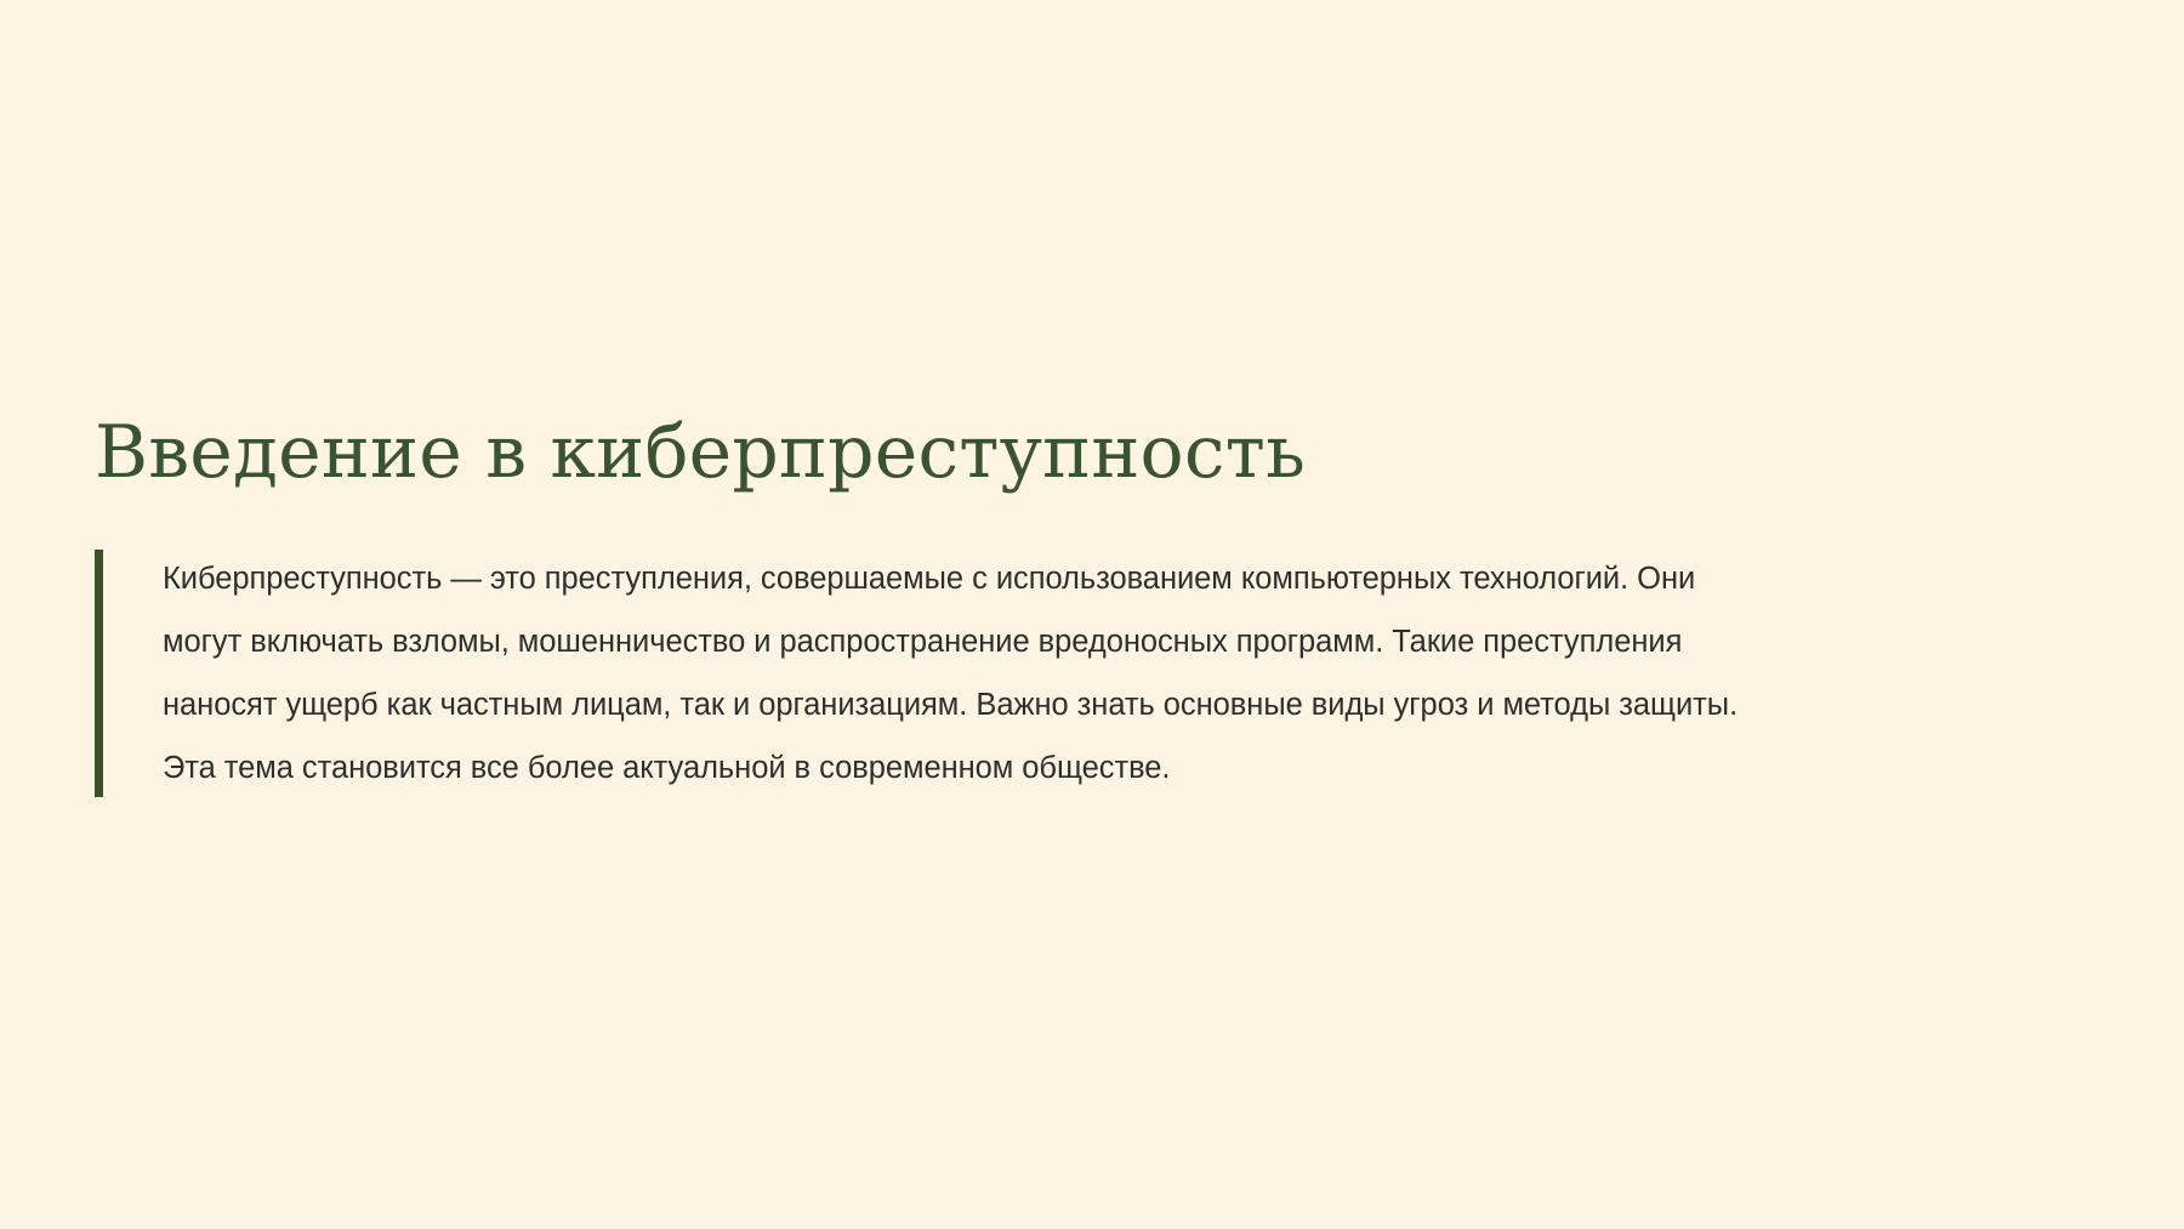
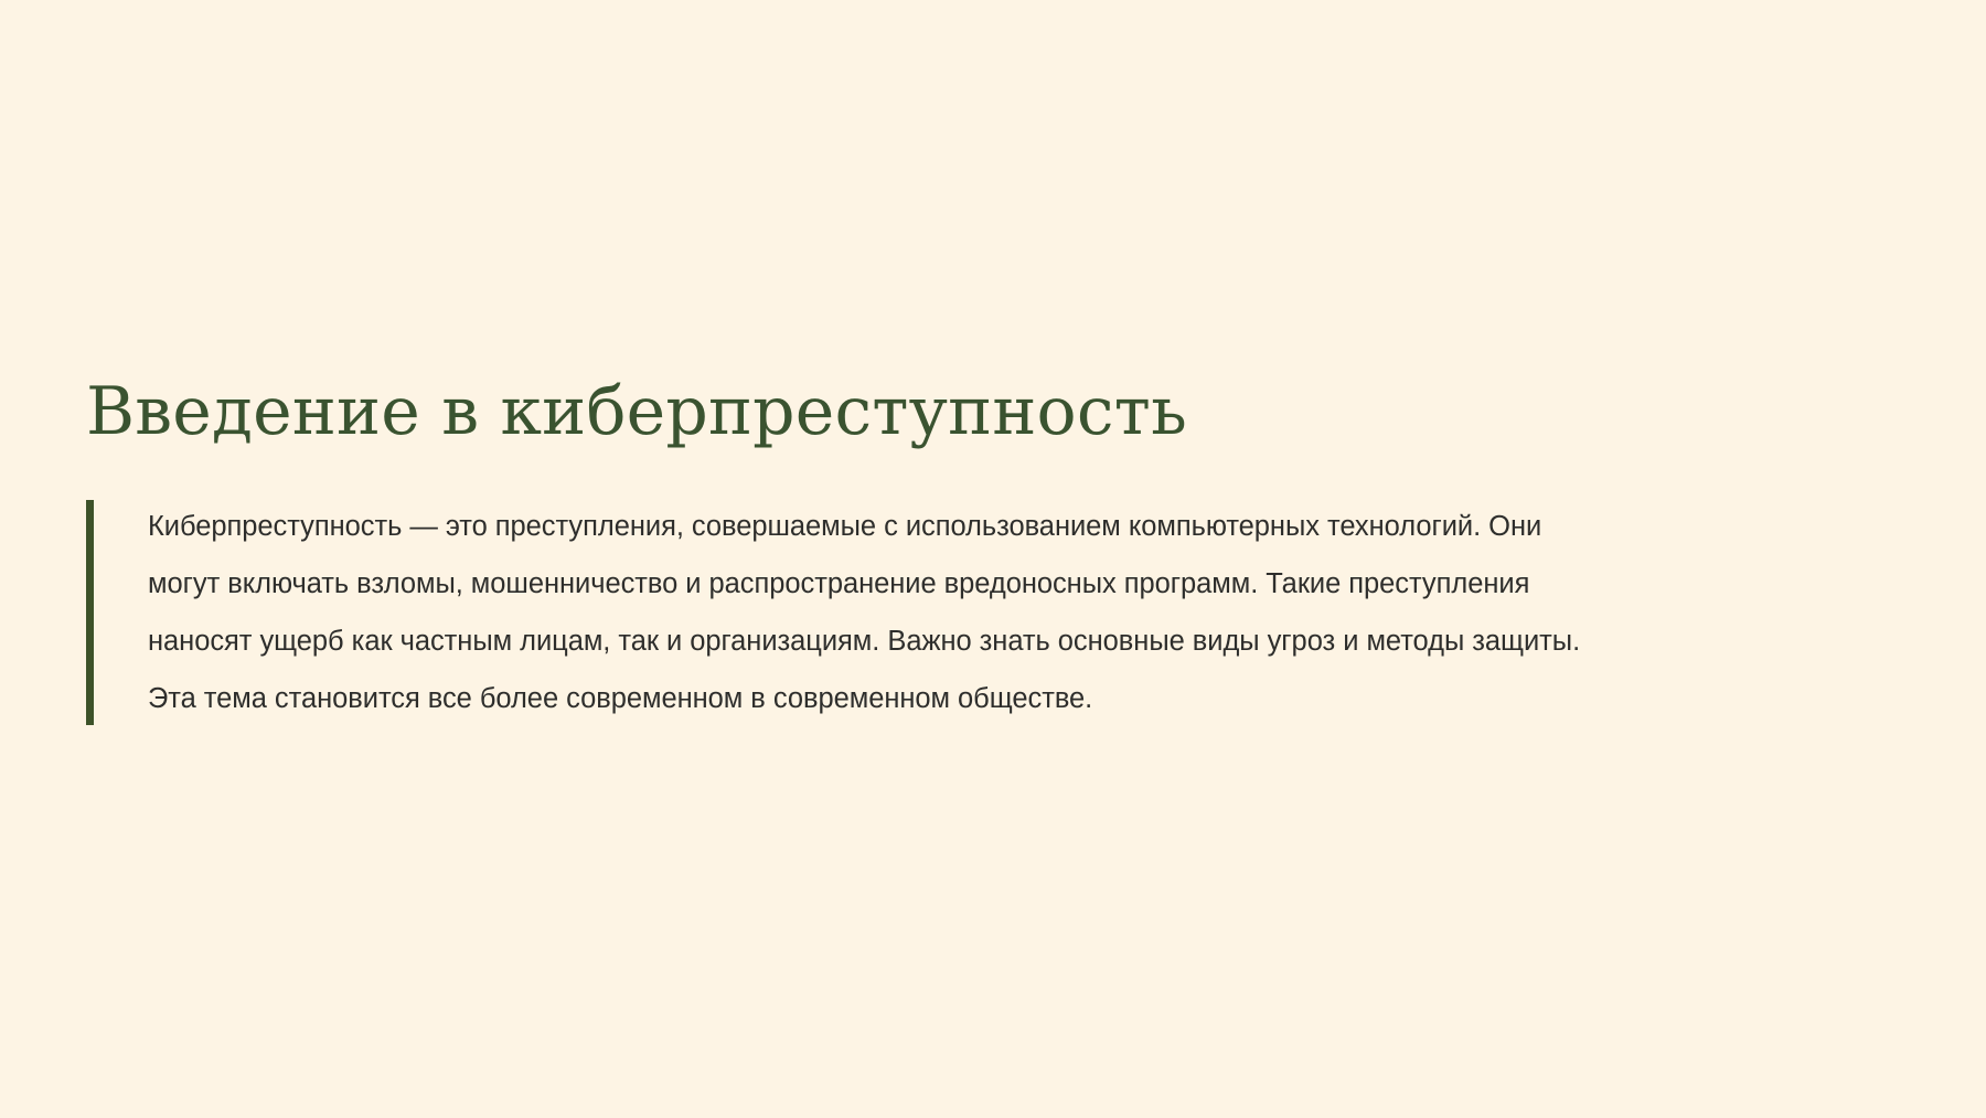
  Введение в киберпреступность
  Киберпреступность — это преступления, совершаемые с использованием компьютерных технологий. Они
  могут включать взломы, мошенничество и распространение вредоносных программ. Такие преступления
  наносят ущерб как частным лицам, так и организациям. Важно знать основные виды угроз и методы защиты.
- Эта тема становится все более актуальной в современном обществе.
+ Эта тема становится все более современном в современном обществе.
